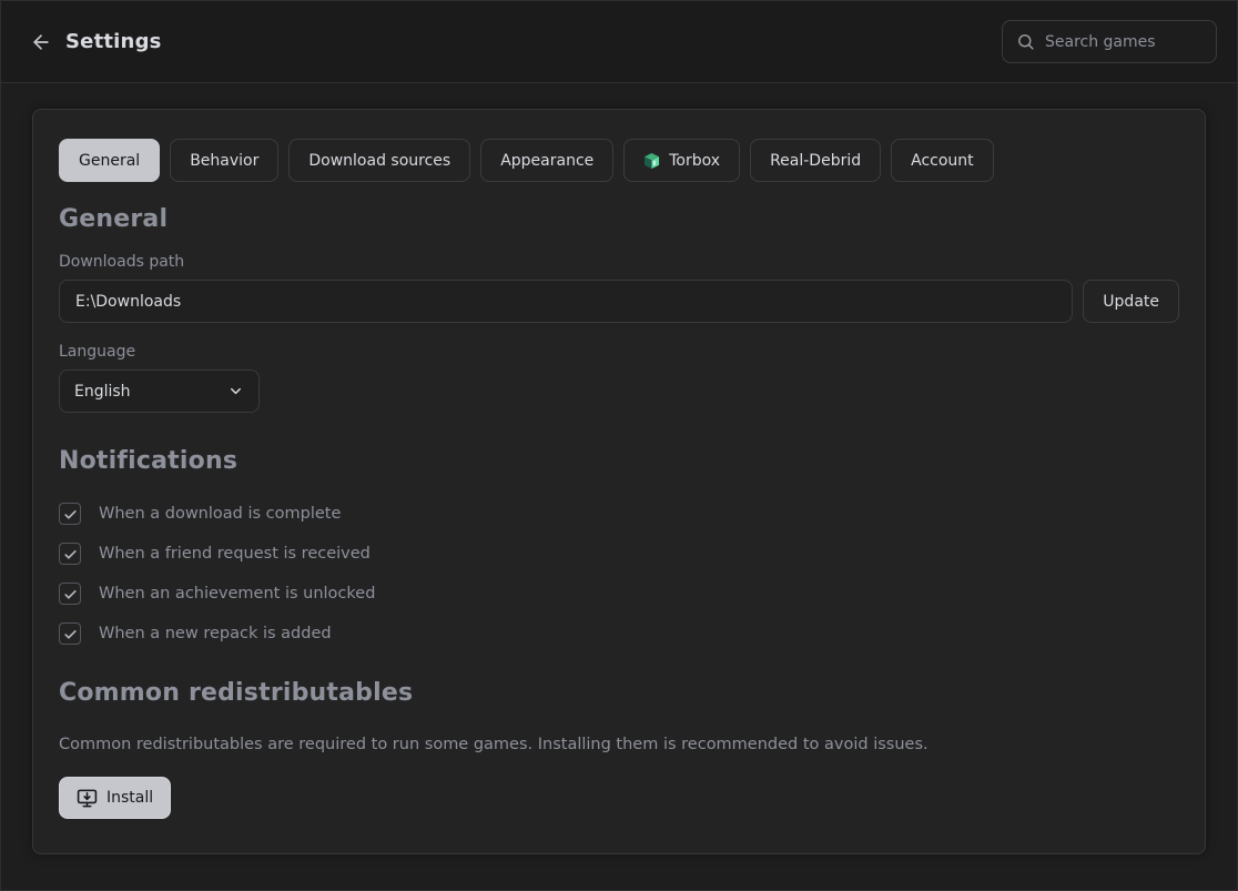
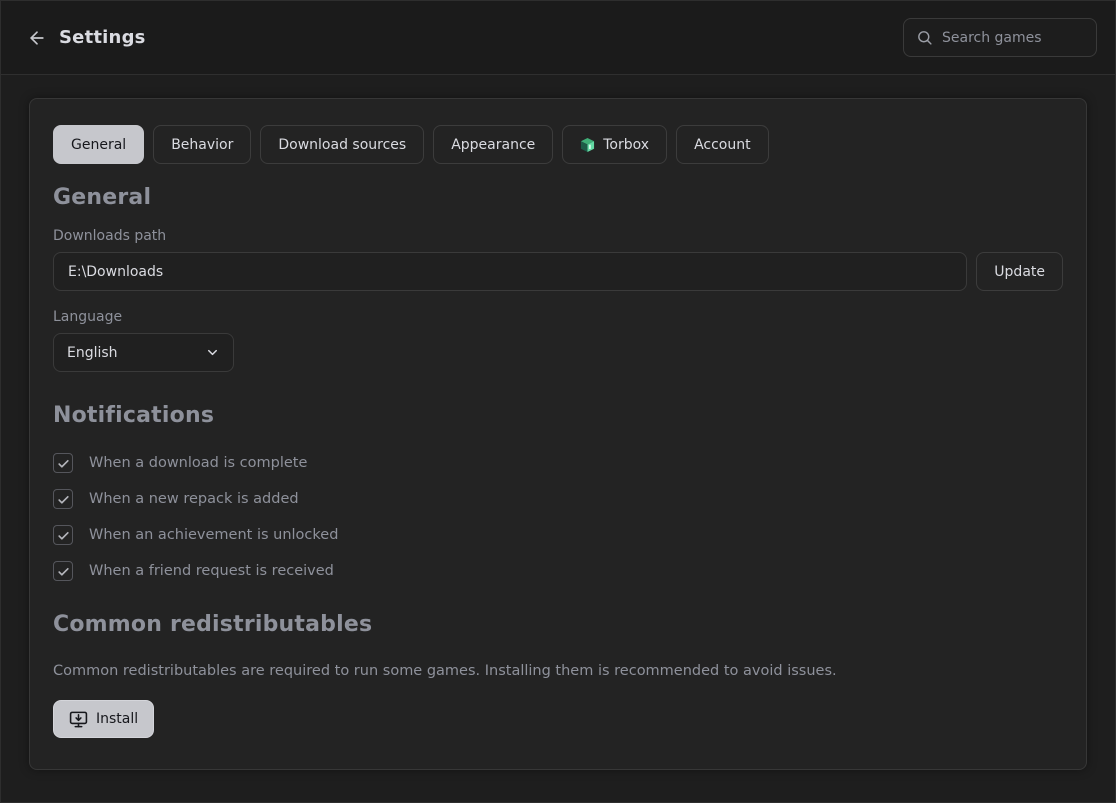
  Settings
  Search games
  General
  Behavior
  Download sources
  Appearance
  Torbox
- Real-Debrid
  Account
  General
  Downloads path
  E:\Downloads
  Update
  Language
  English
  Notifications
  When a download is complete
- When a friend request is received
+ When a new repack is added
  When an achievement is unlocked
- When a new repack is added
+ When a friend request is received
  Common redistributables
  Common redistributables are required to run some games. Installing them is recommended to avoid issues.
  Install
